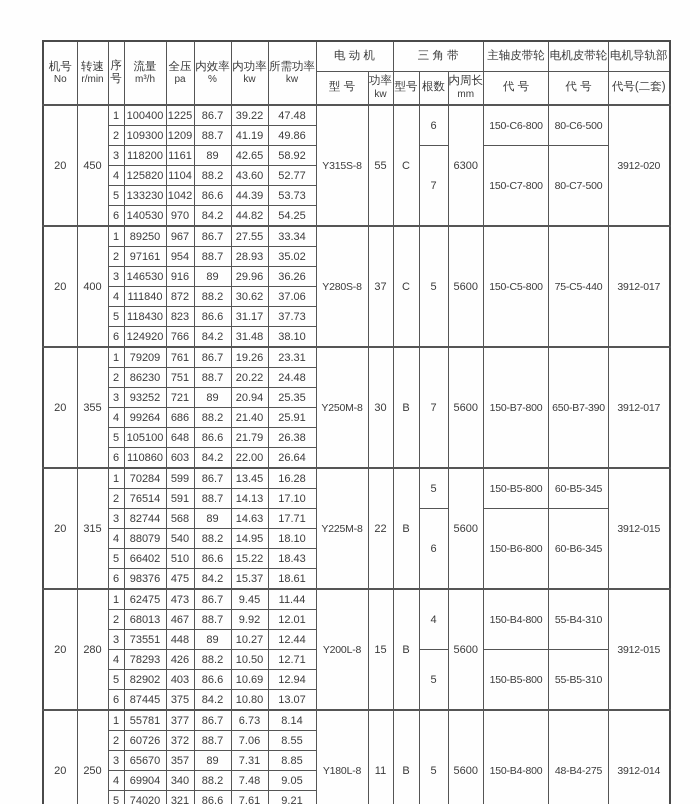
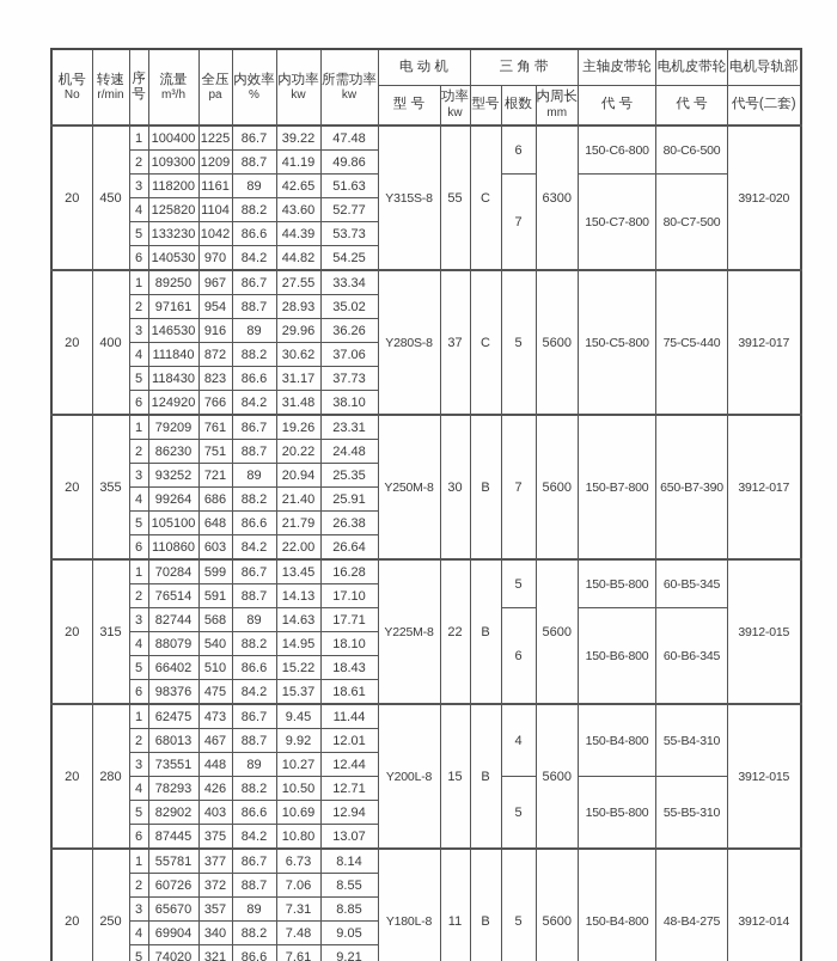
  机号 No	转速 r/min	序 号	流量 m³/h	全压 pa	内效率 %	内功率 kw	所需功率 kw	电 动 机	三 角 带	主轴皮带轮	电机皮带轮	电机导轨部
  型 号	功率 kw	型号	根数	内周长 mm	代 号	代 号	代号(二套)
  20	450	1	100400	1225	86.7	39.22	47.48	Y315S-8	55	C	6	6300	150-C6-800	80-C6-500	3912-020
  2	109300	1209	88.7	41.19	49.86
- 3	118200	1161	89	42.65	58.92	7	150-C7-800	80-C7-500
+ 3	118200	1161	89	42.65	51.63	7	150-C7-800	80-C7-500
  4	125820	1104	88.2	43.60	52.77
  5	133230	1042	86.6	44.39	53.73
  6	140530	970	84.2	44.82	54.25
  20	400	1	89250	967	86.7	27.55	33.34	Y280S-8	37	C	5	5600	150-C5-800	75-C5-440	3912-017
  2	97161	954	88.7	28.93	35.02
  3	146530	916	89	29.96	36.26
  4	111840	872	88.2	30.62	37.06
  5	118430	823	86.6	31.17	37.73
  6	124920	766	84.2	31.48	38.10
  20	355	1	79209	761	86.7	19.26	23.31	Y250M-8	30	B	7	5600	150-B7-800	650-B7-390	3912-017
  2	86230	751	88.7	20.22	24.48
  3	93252	721	89	20.94	25.35
  4	99264	686	88.2	21.40	25.91
  5	105100	648	86.6	21.79	26.38
  6	110860	603	84.2	22.00	26.64
  20	315	1	70284	599	86.7	13.45	16.28	Y225M-8	22	B	5	5600	150-B5-800	60-B5-345	3912-015
  2	76514	591	88.7	14.13	17.10
  3	82744	568	89	14.63	17.71	6	150-B6-800	60-B6-345
  4	88079	540	88.2	14.95	18.10
  5	66402	510	86.6	15.22	18.43
  6	98376	475	84.2	15.37	18.61
  20	280	1	62475	473	86.7	9.45	11.44	Y200L-8	15	B	4	5600	150-B4-800	55-B4-310	3912-015
  2	68013	467	88.7	9.92	12.01
  3	73551	448	89	10.27	12.44
  4	78293	426	88.2	10.50	12.71	5	150-B5-800	55-B5-310
  5	82902	403	86.6	10.69	12.94
  6	87445	375	84.2	10.80	13.07
  20	250	1	55781	377	86.7	6.73	8.14	Y180L-8	11	B	5	5600	150-B4-800	48-B4-275	3912-014
  2	60726	372	88.7	7.06	8.55
  3	65670	357	89	7.31	8.85
  4	69904	340	88.2	7.48	9.05
  5	74020	321	86.6	7.61	9.21
